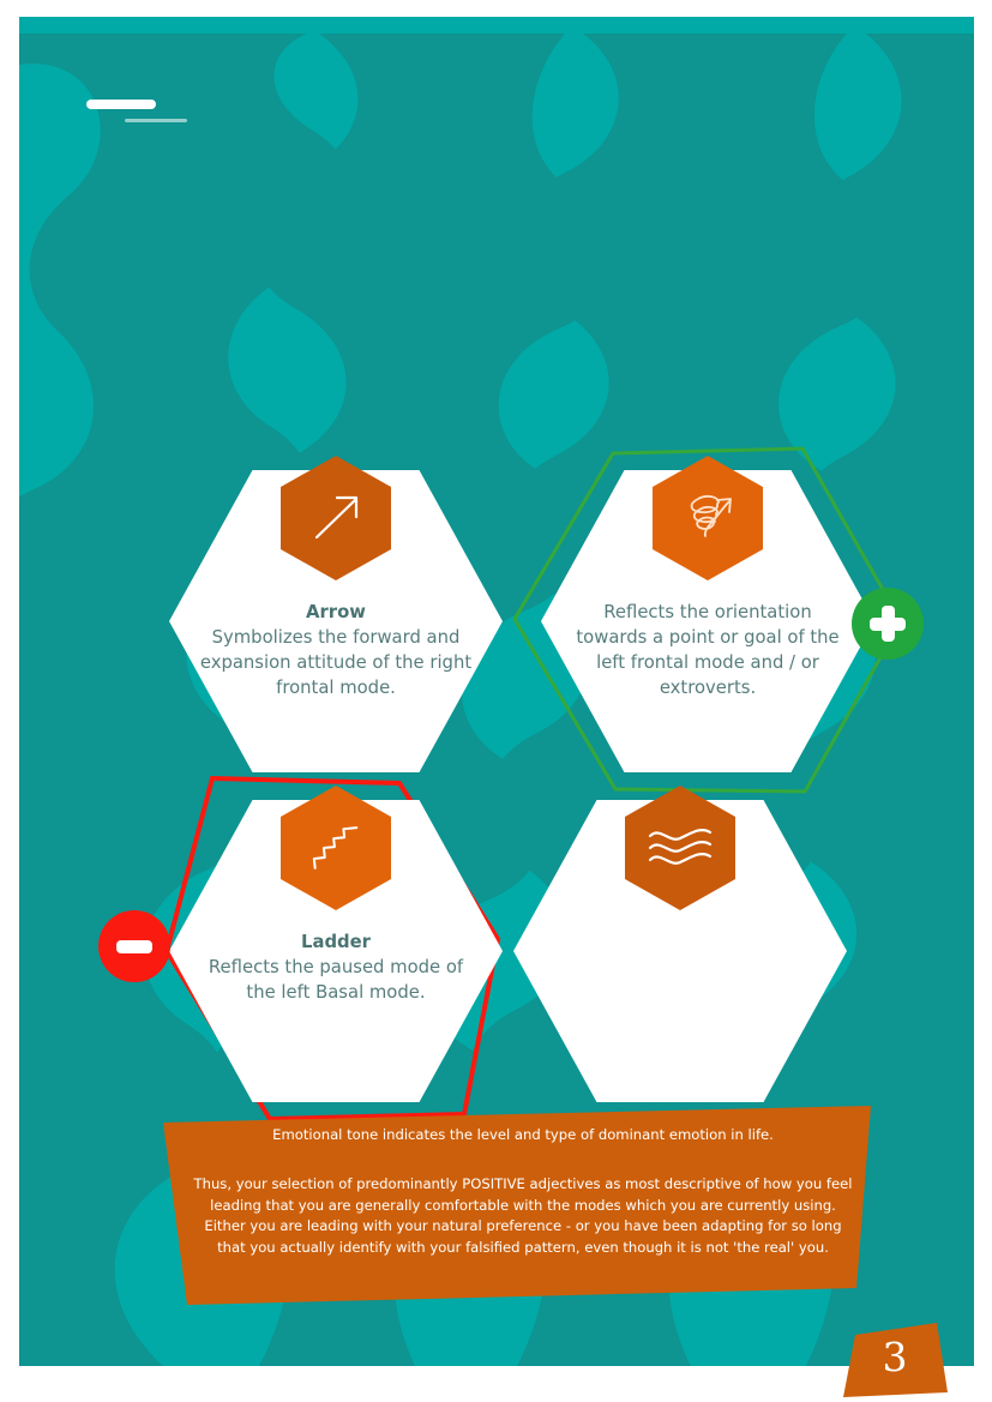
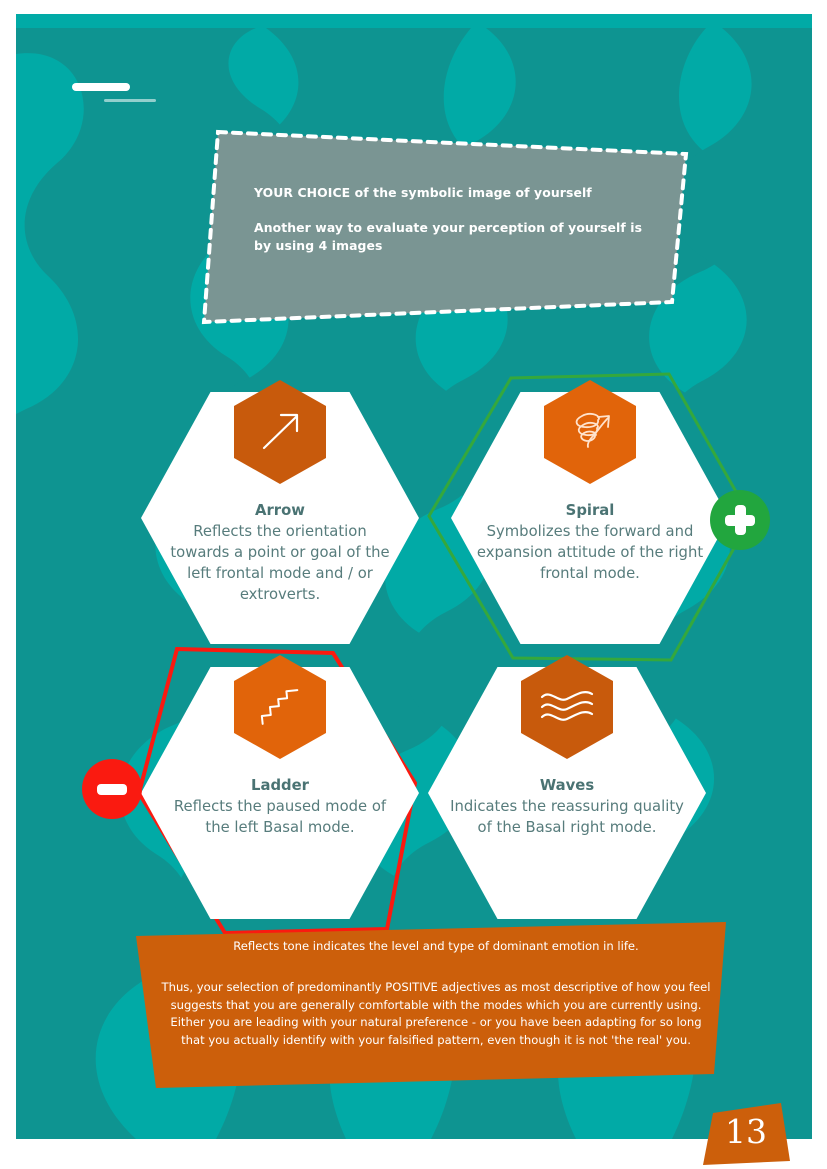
+ YOUR CHOICE of the symbolic image of yourself
+ Another way to evaluate your perception of yourself is by using 4 images
  Arrow
- Symbolizes the forward and expansion attitude of the right frontal mode.
+ Reflects the orientation towards a point or goal of the left frontal mode and / or extroverts.
+ Spiral
- Reflects the orientation towards a point or goal of the left frontal mode and / or extroverts.
+ Symbolizes the forward and expansion attitude of the right frontal mode.
  Ladder
  Reflects the paused mode of the left Basal mode.
+ Waves
+ Indicates the reassuring quality of the Basal right mode.
- Emotional tone indicates the level and type of dominant emotion in life.
+ Reflects tone indicates the level and type of dominant emotion in life.
- Thus, your selection of predominantly POSITIVE adjectives as most descriptive of how you feel leading that you are generally comfortable with the modes which you are currently using. Either you are leading with your natural preference - or you have been adapting for so long that you actually identify with your falsified pattern, even though it is not 'the real' you.
+ Thus, your selection of predominantly POSITIVE adjectives as most descriptive of how you feel suggests that you are generally comfortable with the modes which you are currently using. Either you are leading with your natural preference - or you have been adapting for so long that you actually identify with your falsified pattern, even though it is not 'the real' you.
- 3
+ 13
